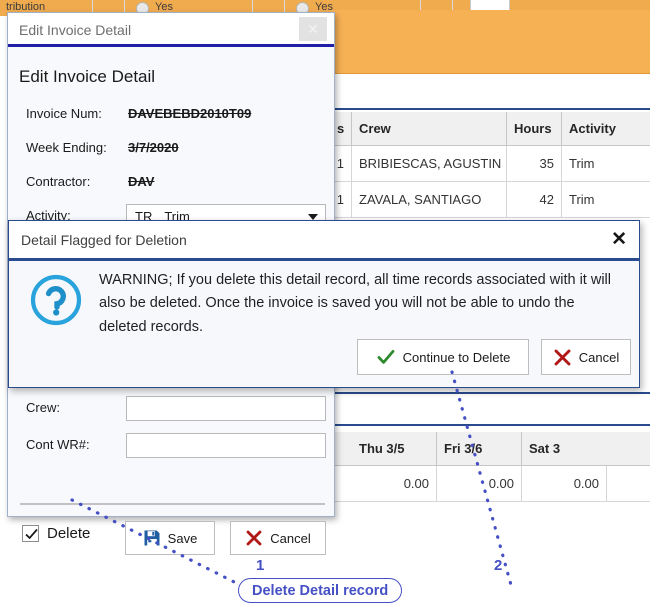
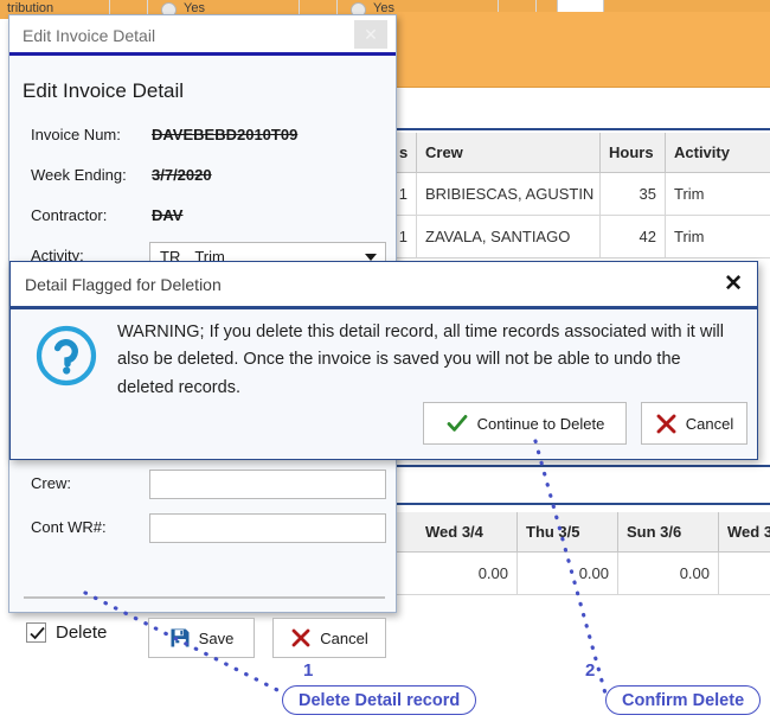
  tribution
  Yes
  Yes
  s
  Crew
  Hours
  Activity
  1
  BRIBIESCAS, AGUSTIN
  35
  Trim
  1
  ZAVALA, SANTIAGO
  42
  Trim
+ Wed 3/4
  Thu 3/5
- Fri 3/6
+ Sun 3/6
- Sat 3
+ Wed 3
  0.00
  0.00
  0.00
  Edit Invoice Detail
  Edit Invoice Detail
  Invoice Num:
  DAVEBEBD2010T09
  Week Ending:
  3/7/2020
  Contractor:
  DAV
  Activity:
  TR Trim
  Crew:
  Cont WR#:
  Delete
  Save
  Cancel
  Detail Flagged for Deletion
  ✕
  WARNING; If you delete this detail record, all time records associated with it will also be deleted. Once the invoice is saved you will not be able to undo the deleted records.
  Continue to Delete
  Cancel
  1
  Delete Detail record
  2
+ Confirm Delete
